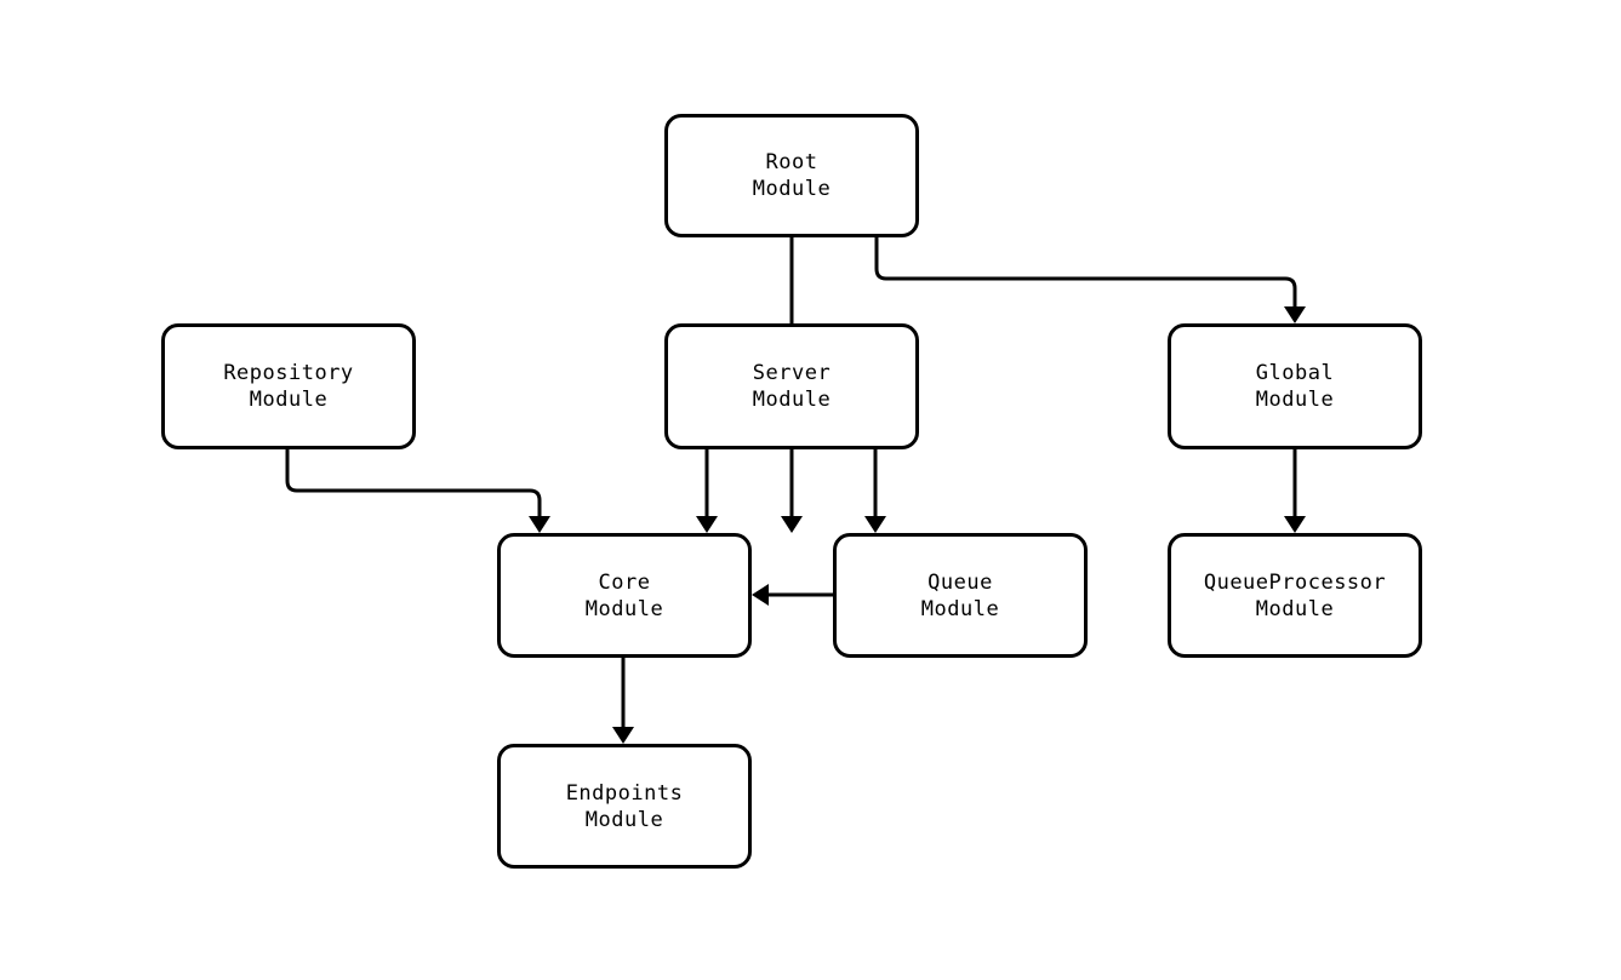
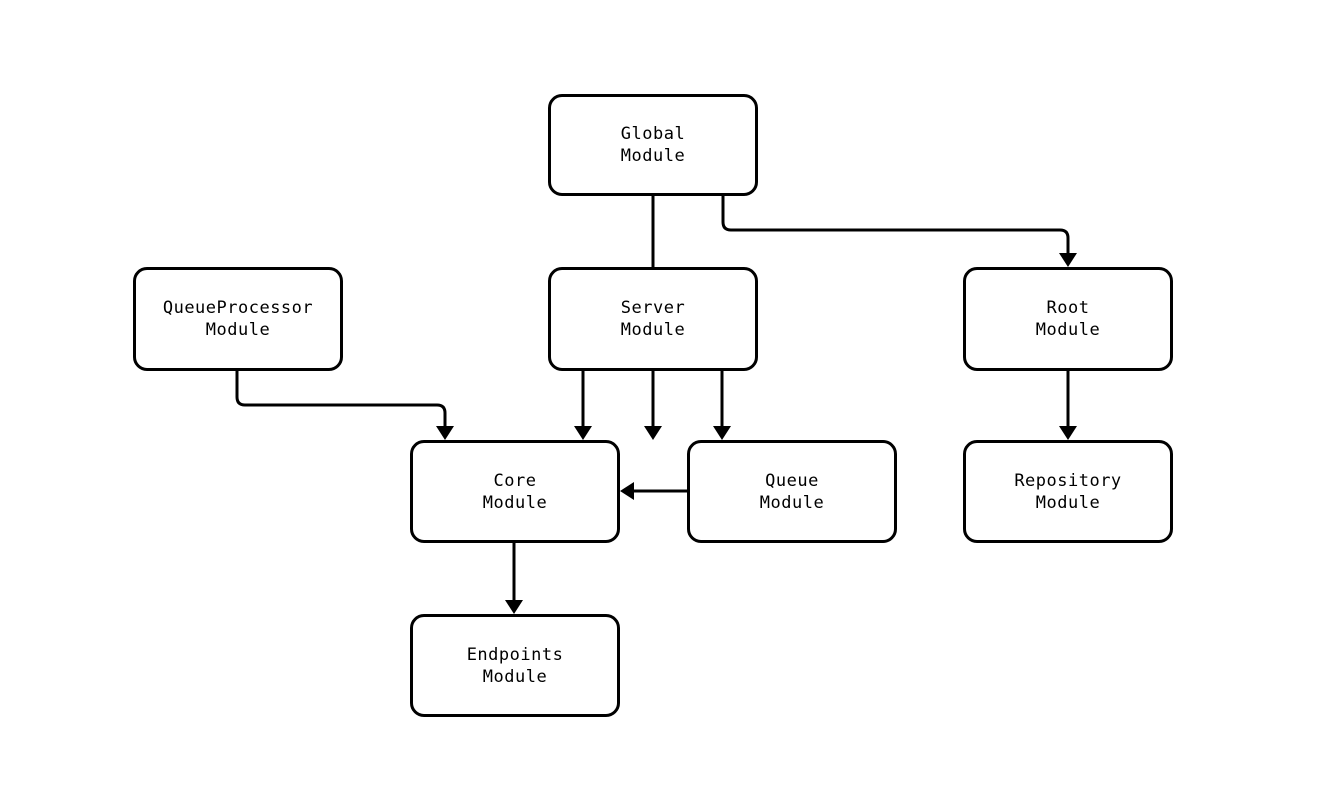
- Root
+ Global
  Module
- Repository
+ QueueProcessor
  Module
  Server
  Module
- Global
+ Root
  Module
  Core
  Module
  Queue
  Module
- QueueProcessor
+ Repository
  Module
  Endpoints
  Module
